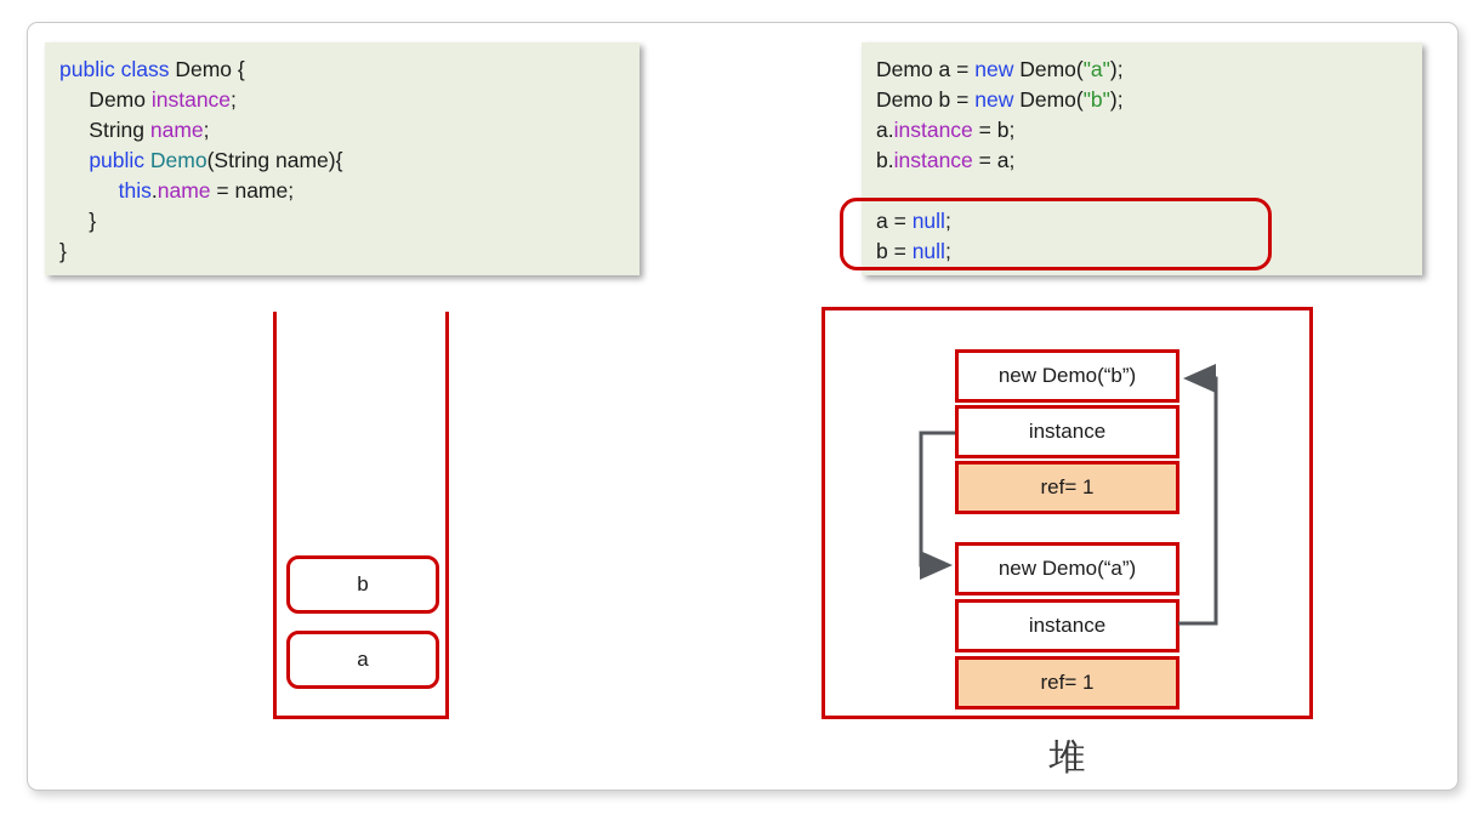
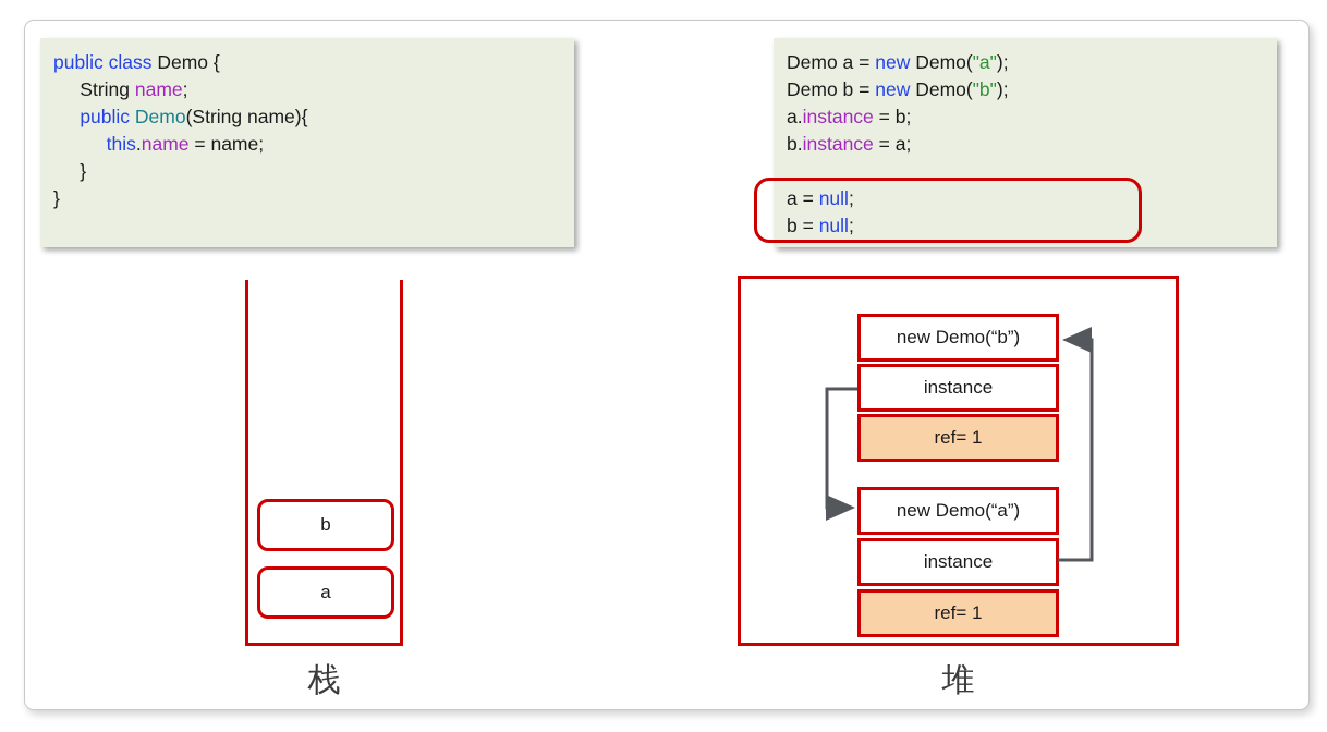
  public class Demo {
- Demo instance;
  String name;
  public Demo(String name){
  this.name = name;
  }
  }
  Demo a = new Demo("a");
  Demo b = new Demo("b");
  a.instance = b;
  b.instance = a;
  a = null;
  b = null;
  b
  a
+ 栈
  new Demo(“b”)
  instance
  ref= 1
  new Demo(“a”)
  instance
  ref= 1
  堆
